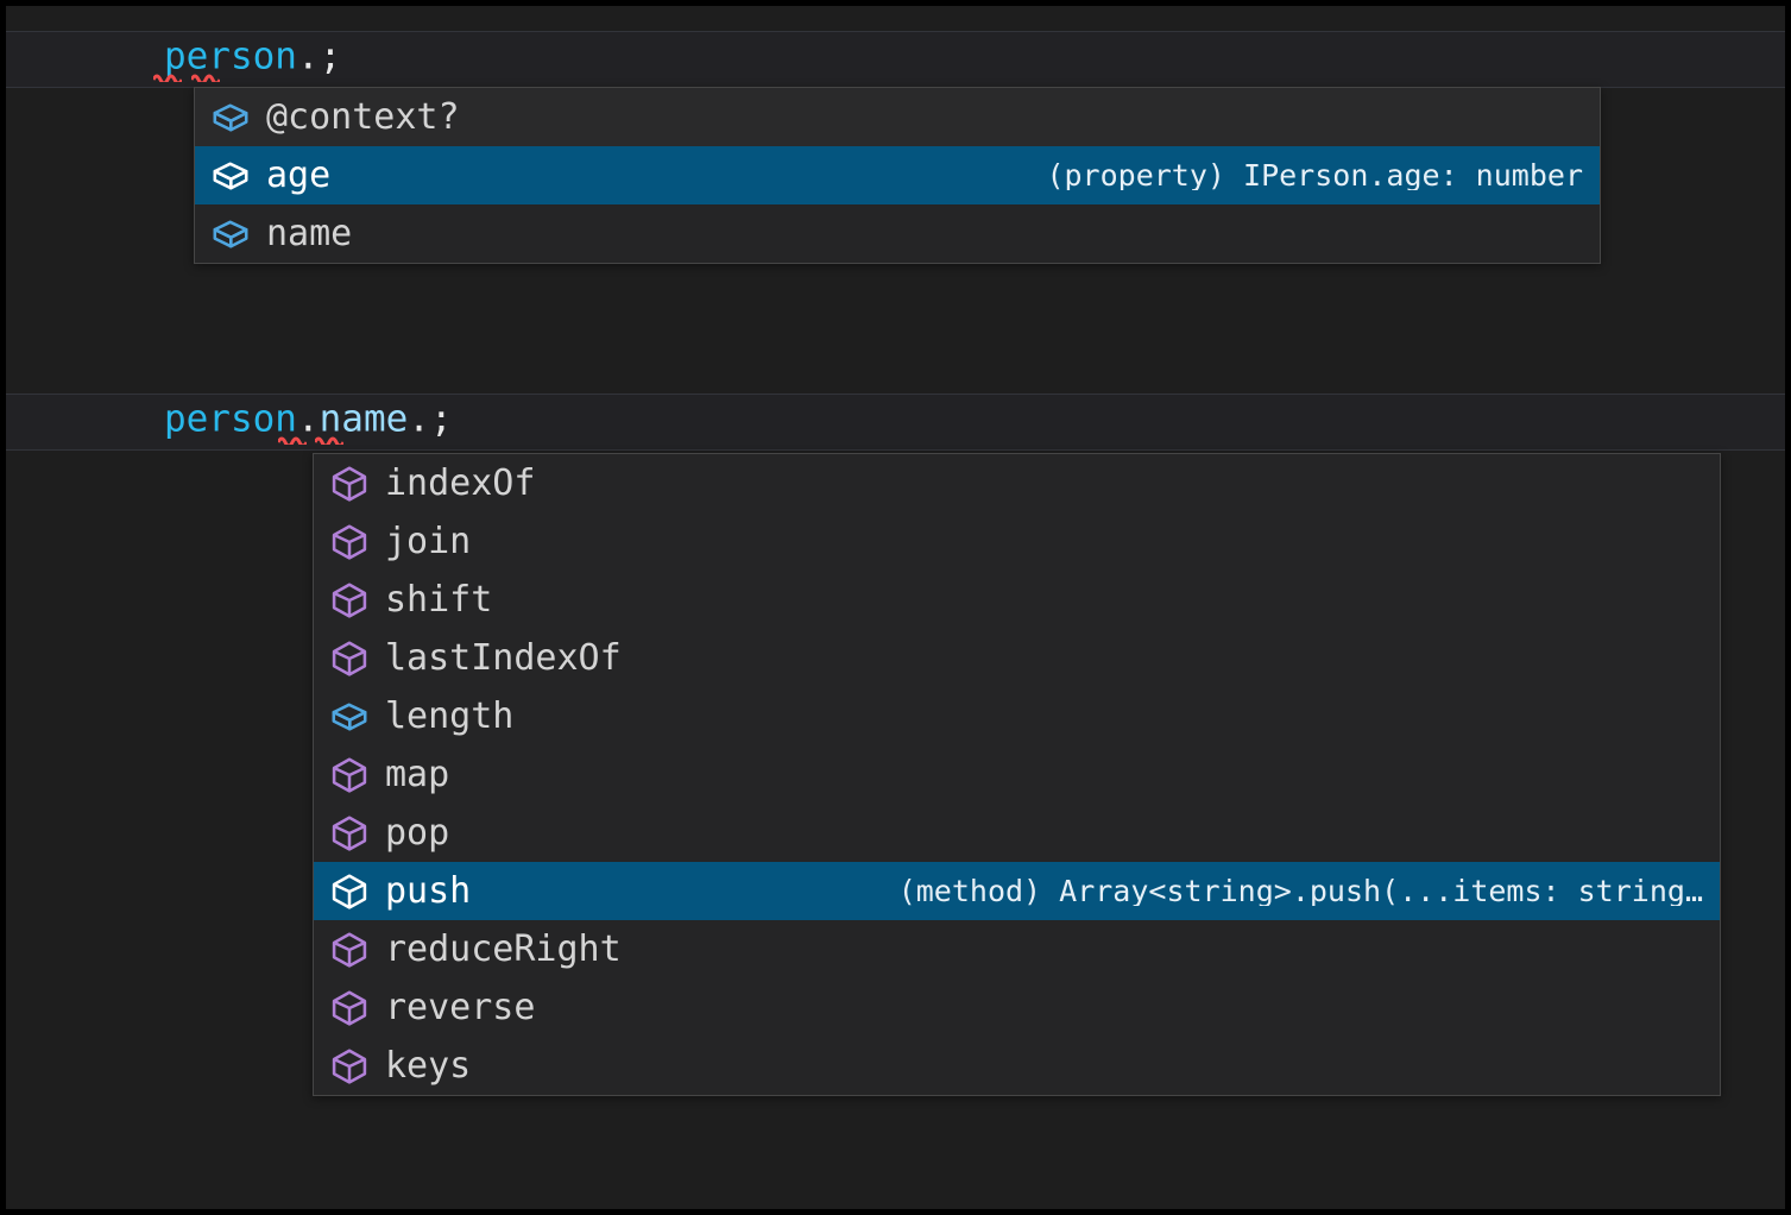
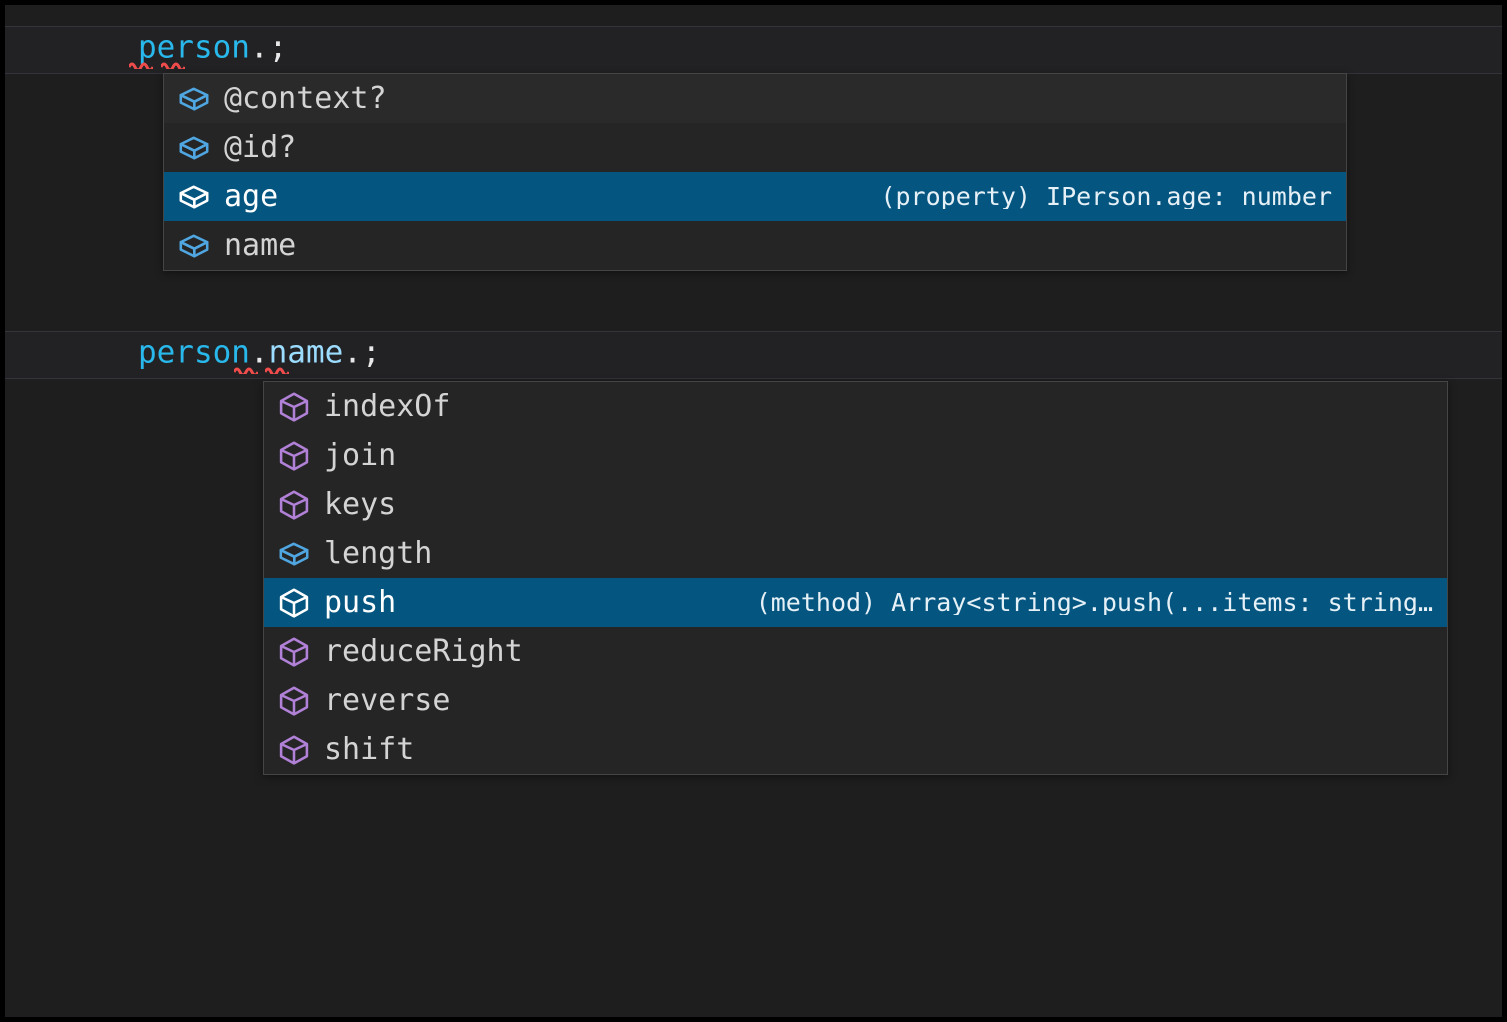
  person.;
  @context?
+ @id?
  age
  (property) IPerson.age: number
  name
  person.name.;
  indexOf
  join
- shift
+ keys
- lastIndexOf
  length
- map
- pop
  push
  (method) Array<string>.push(...items: string…
  reduceRight
  reverse
- keys
+ shift
